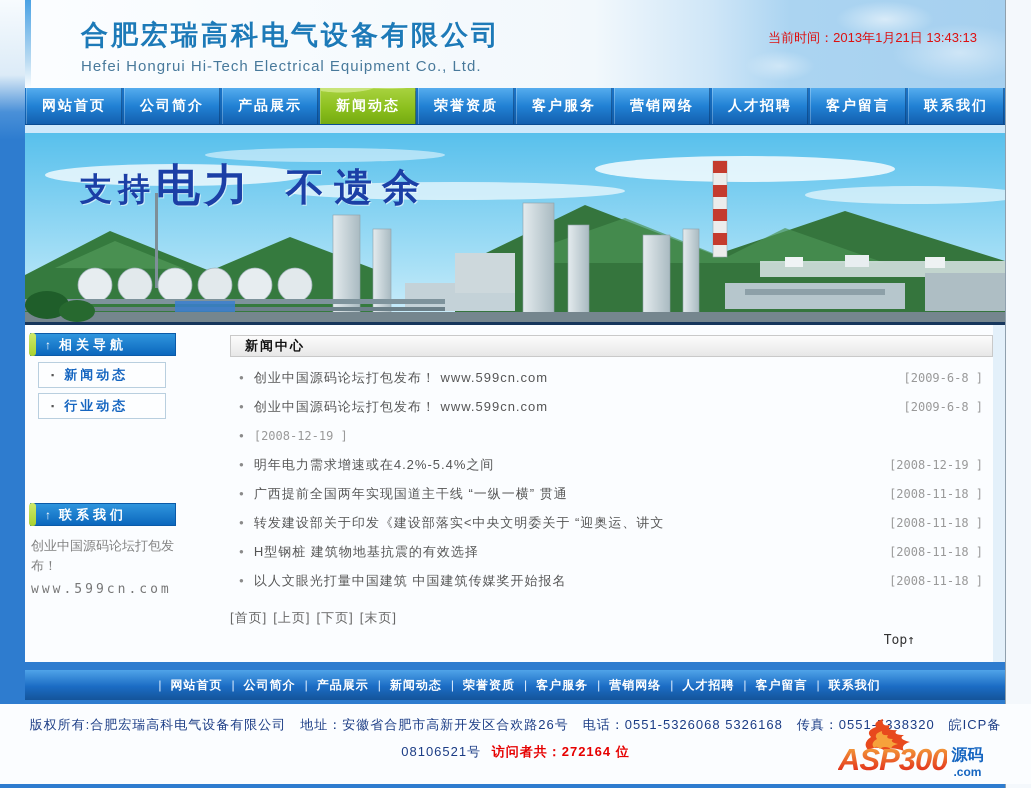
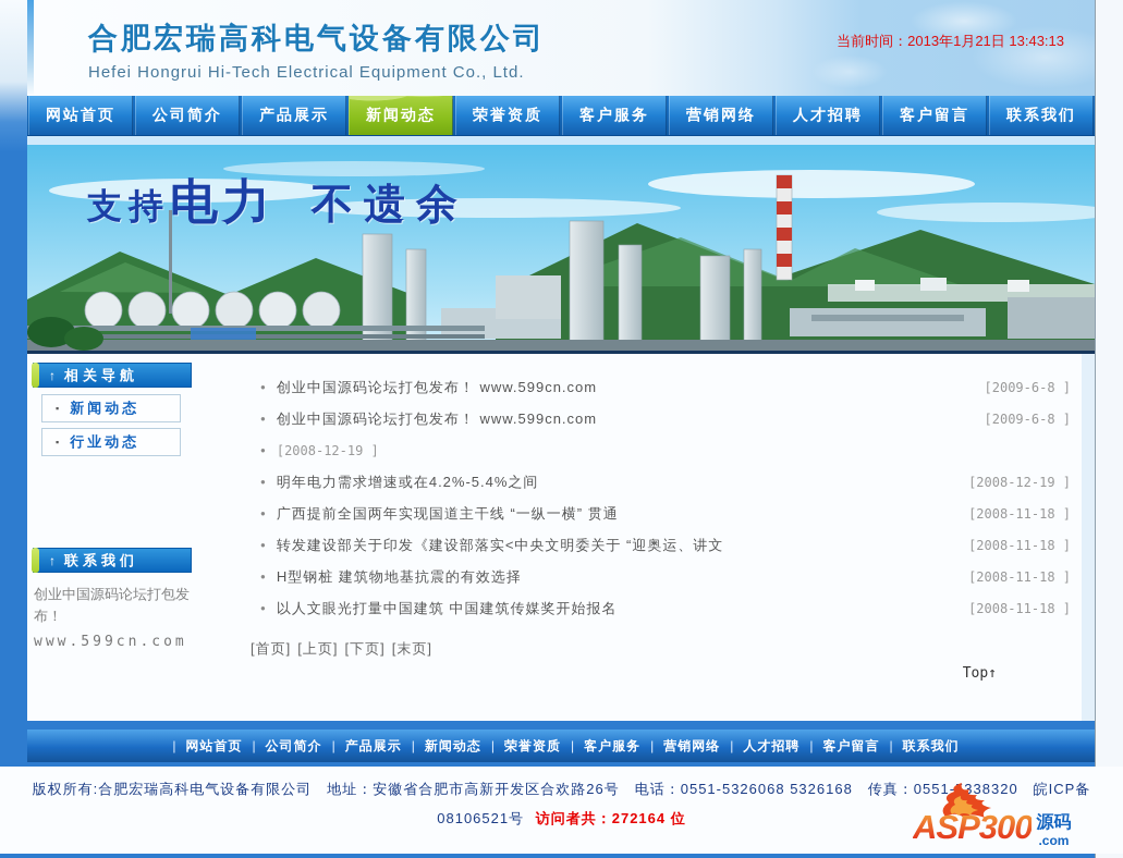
  合肥宏瑞高科电气设备有限公司
  Hefei Hongrui Hi-Tech Electrical Equipment Co., Ltd.
  当前时间：2013年1月21日 13:43:13
  网站首页
  公司简介
  产品展示
  新闻动态
  荣誉资质
  客户服务
  营销网络
  人才招聘
  客户留言
  联系我们
  支持电力 不遗余
  ↑
  相关导航
  ▪
  新闻动态
  ▪
  行业动态
  ↑
  联系我们
  创业中国源码论坛打包发布！
  www.599cn.com
- 新闻中心
  ●
  创业中国源码论坛打包发布！ www.599cn.com
  [2009-6-8 ]
  ●
  创业中国源码论坛打包发布！ www.599cn.com
  [2009-6-8 ]
  ●
  [2008-12-19 ]
  ●
  明年电力需求增速或在4.2%-5.4%之间
  [2008-12-19 ]
  ●
  广西提前全国两年实现国道主干线 “一纵一横” 贯通
  [2008-11-18 ]
  ●
  转发建设部关于印发《建设部落实<中央文明委关于 “迎奥运、讲文
  [2008-11-18 ]
  ●
  H型钢桩 建筑物地基抗震的有效选择
  [2008-11-18 ]
  ●
  以人文眼光打量中国建筑 中国建筑传媒奖开始报名
  [2008-11-18 ]
  [首页] [上页] [下页] [末页]
  Top↑
  |
  网站首页
  |
  公司简介
  |
  产品展示
  |
  新闻动态
  |
  荣誉资质
  |
  客户服务
  |
  营销网络
  |
  人才招聘
  |
  客户留言
  |
  联系我们
  版权所有:合肥宏瑞高科电气设备有限公司 地址：安徽省合肥市高新开发区合欢路26号 电话：0551-5326068 5326168 传真：0551-338320 皖ICP备
  08106521号 访问者共：272164 位
  ASP300
  源码
  .com
